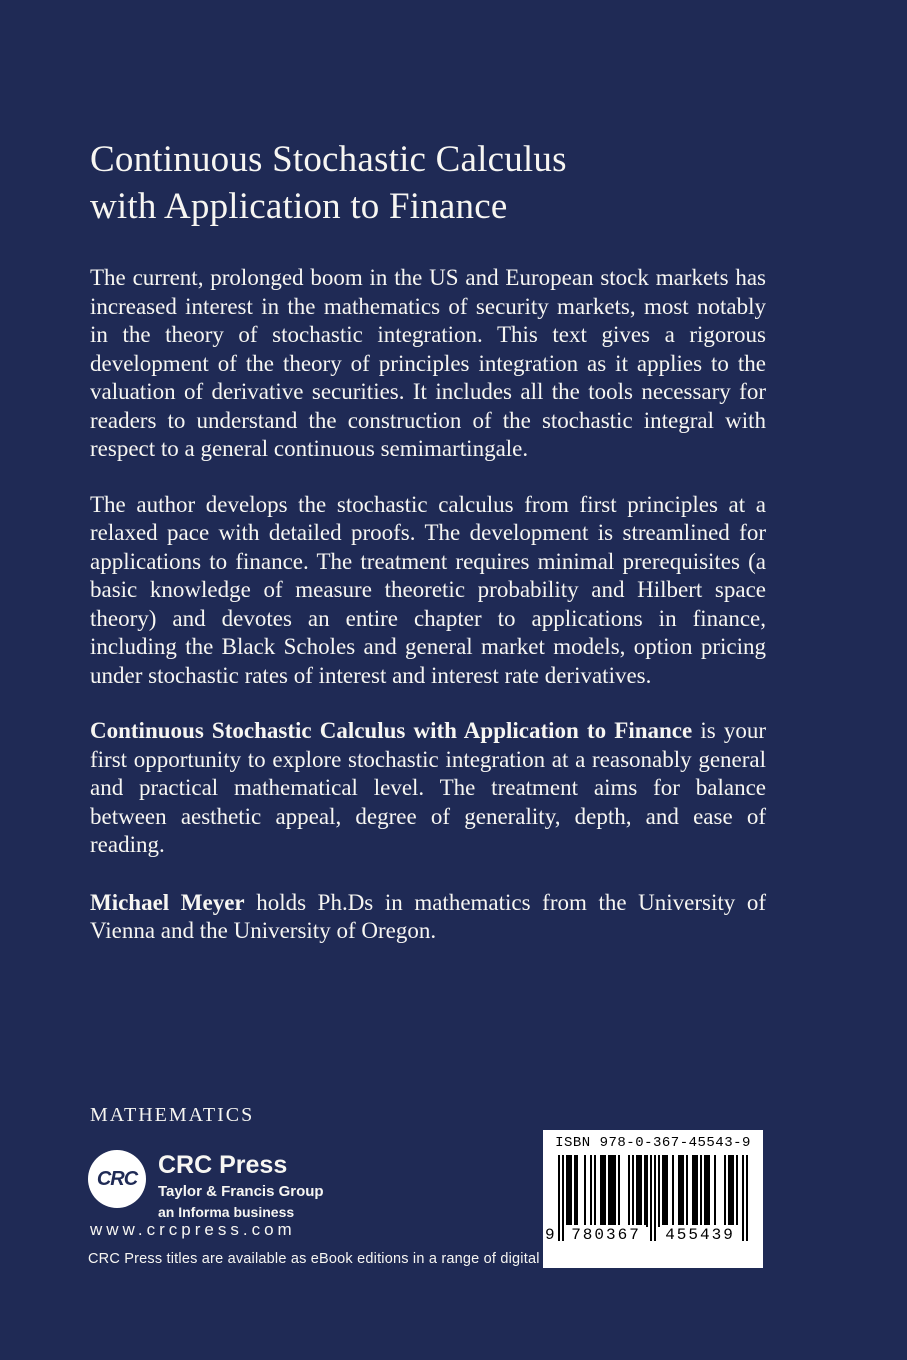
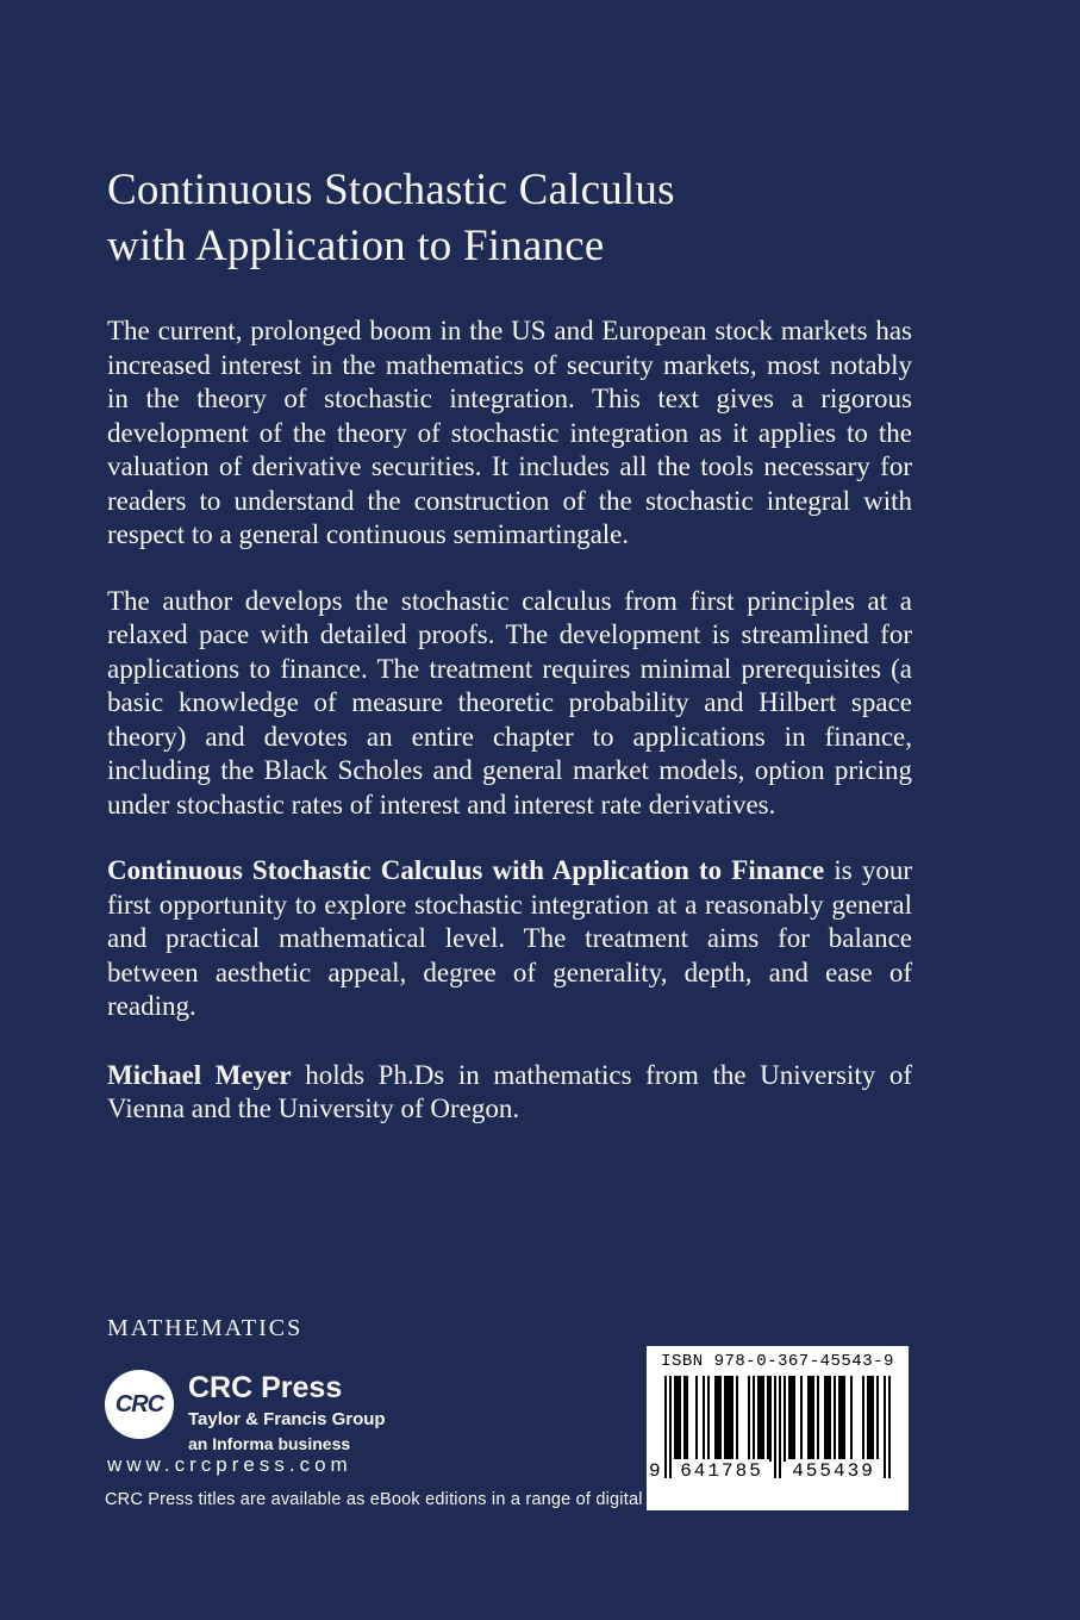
  Continuous Stochastic Calculus
  with Application to Finance
- The current, prolonged boom in the US and European stock markets has increased interest in the mathematics of security markets, most notably in the theory of stochastic integration. This text gives a rigorous development of the theory of principles integration as it applies to the valuation of derivative securities. It includes all the tools necessary for readers to understand the construction of the stochastic integral with respect to a general continuous semimartingale.
+ The current, prolonged boom in the US and European stock markets has increased interest in the mathematics of security markets, most notably in the theory of stochastic integration. This text gives a rigorous development of the theory of stochastic integration as it applies to the valuation of derivative securities. It includes all the tools necessary for readers to understand the construction of the stochastic integral with respect to a general continuous semimartingale.
  The author develops the stochastic calculus from first principles at a relaxed pace with detailed proofs. The development is streamlined for applications to finance. The treatment requires minimal prerequisites (a basic knowledge of measure theoretic probability and Hilbert space theory) and devotes an entire chapter to applications in finance, including the Black Scholes and general market models, option pricing under stochastic rates of interest and interest rate derivatives.
  Continuous Stochastic Calculus with Application to Finance is your first opportunity to explore stochastic integration at a reasonably general and practical mathematical level. The treatment aims for balance between aesthetic appeal, degree of generality, depth, and ease of reading.
  Michael Meyer holds Ph.Ds in mathematics from the University of Vienna and the University of Oregon.
  MATHEMATICS
  CRC
  CRC Press
  Taylor & Francis Group
  an Informa business
  www.crcpress.com
  CRC Press titles are available as eBook editions in a range of digital
  ISBN 978-0-367-45543-9
  9
- 780367
+ 641785
  455439
